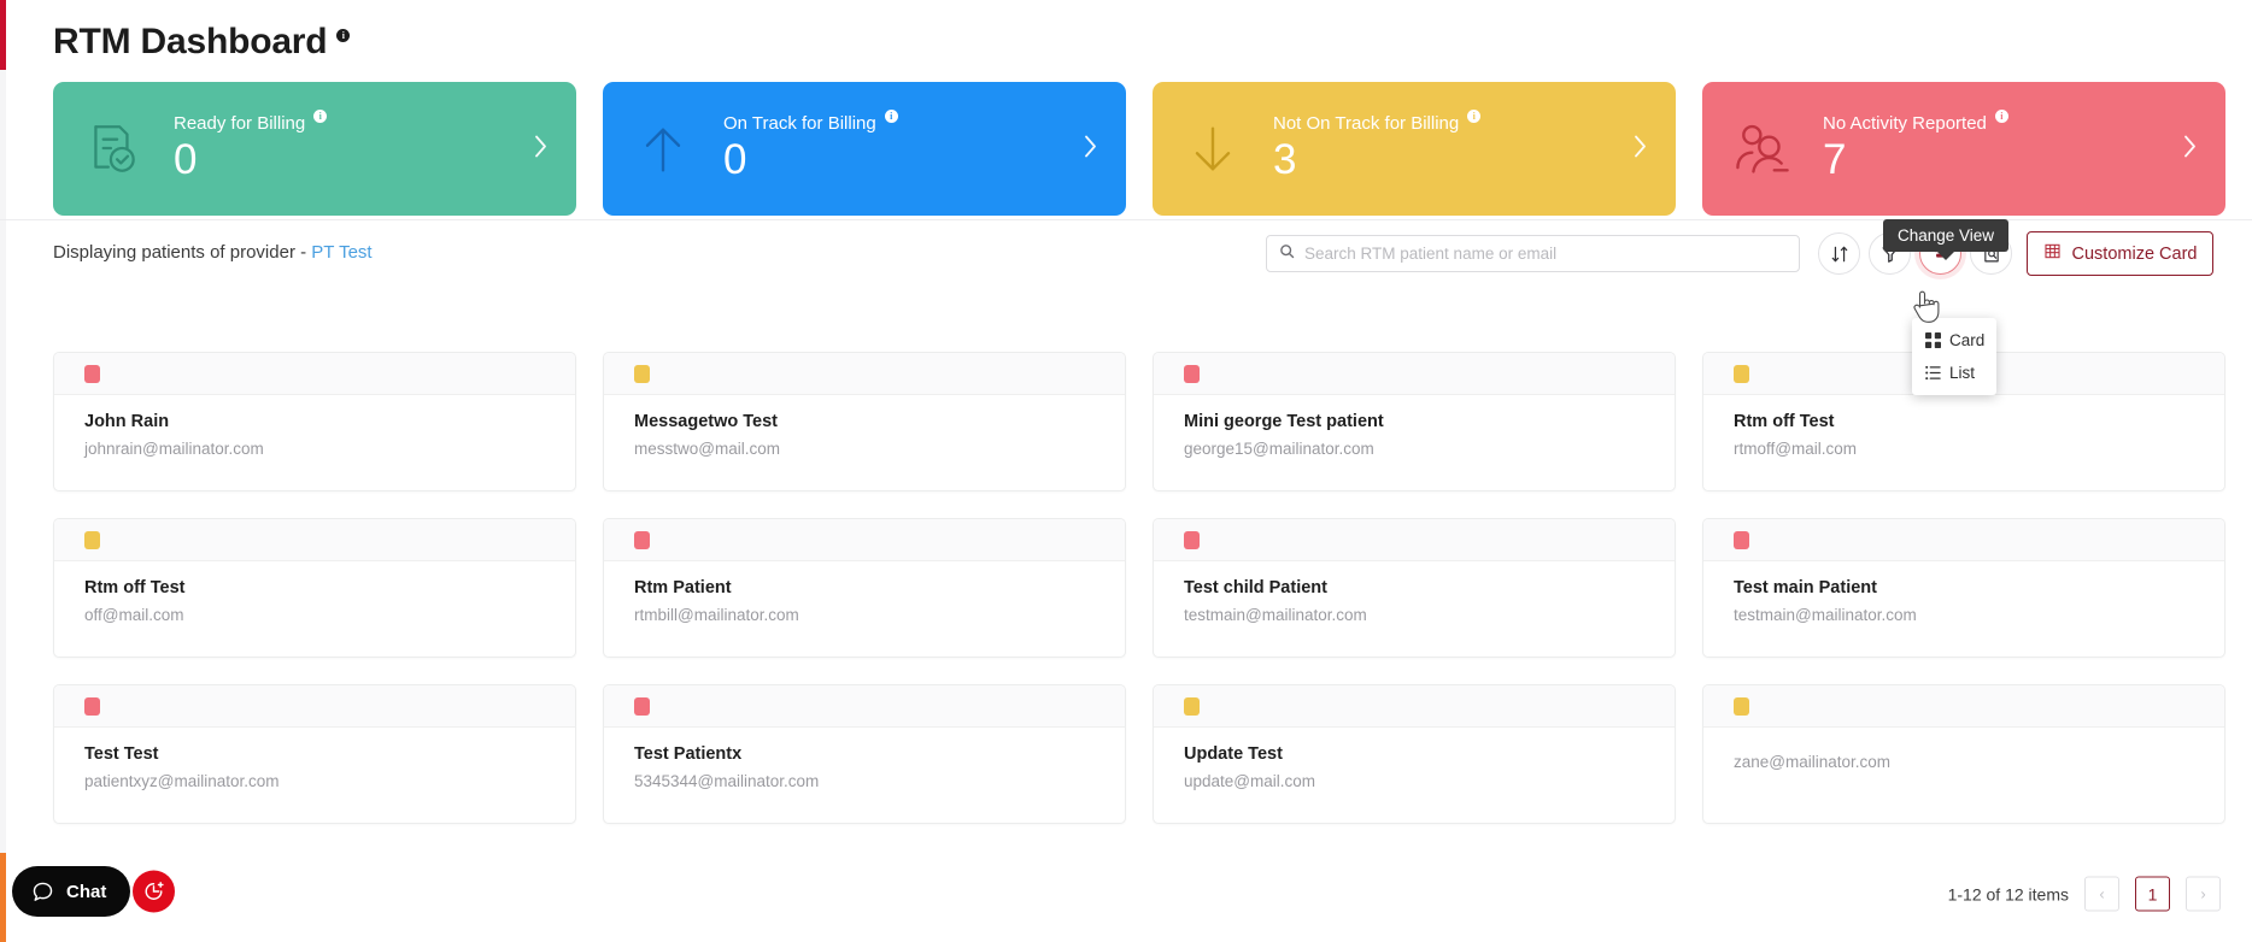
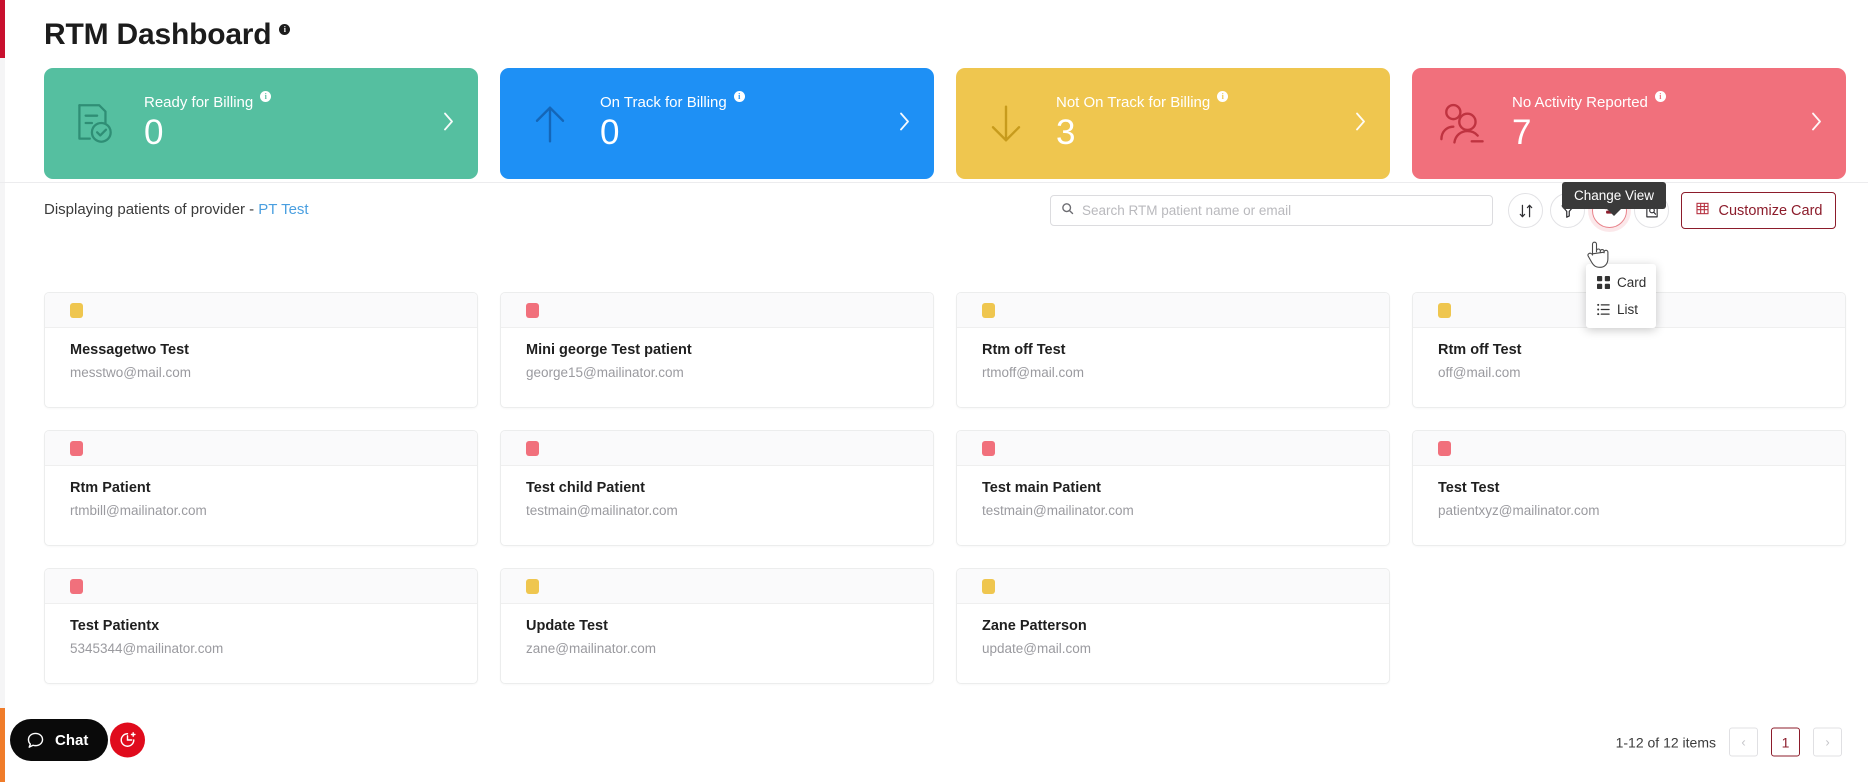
  RTM Dashboard
  i
  Ready for Billing
  i
  0
  On Track for Billing
  i
  0
  Not On Track for Billing
  i
  3
  No Activity Reported
  i
  7
  Displaying patients of provider - PT Test
  Search RTM patient name or email
  Customize Card
  Change View
  Card
  List
- John Rain
- johnrain@mailinator.com
  Messagetwo Test
  messtwo@mail.com
  Mini george Test patient
  george15@mailinator.com
  Rtm off Test
  rtmoff@mail.com
  Rtm off Test
  off@mail.com
  Rtm Patient
  rtmbill@mailinator.com
  Test child Patient
  testmain@mailinator.com
  Test main Patient
  testmain@mailinator.com
  Test Test
  patientxyz@mailinator.com
  Test Patientx
  5345344@mailinator.com
  Update Test
- update@mail.com
+ zane@mailinator.com
+ Zane Patterson
- zane@mailinator.com
+ update@mail.com
  1-12 of 12 items
  ‹
  1
  ›
  Chat
